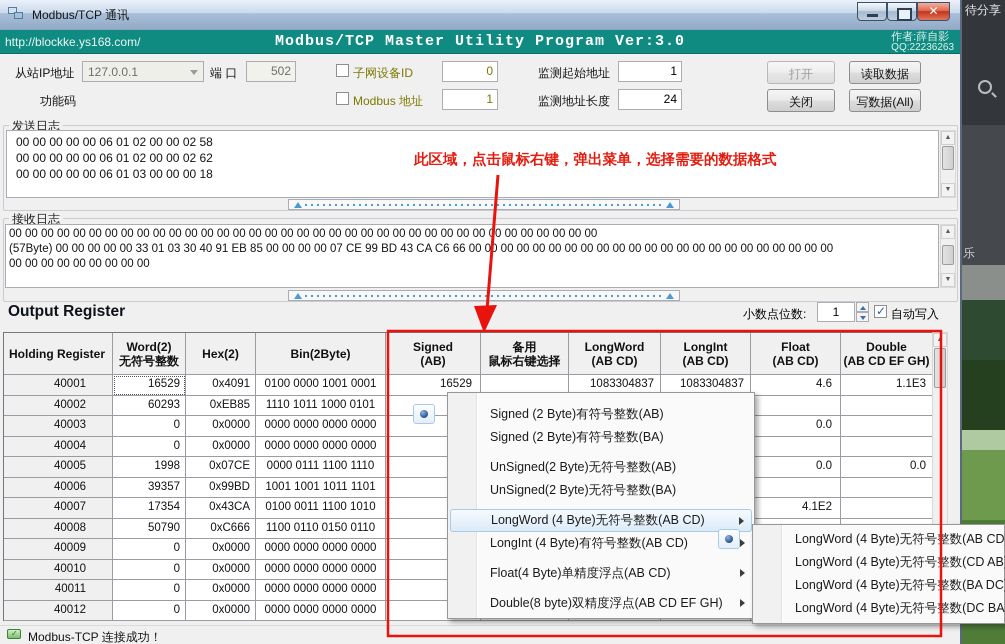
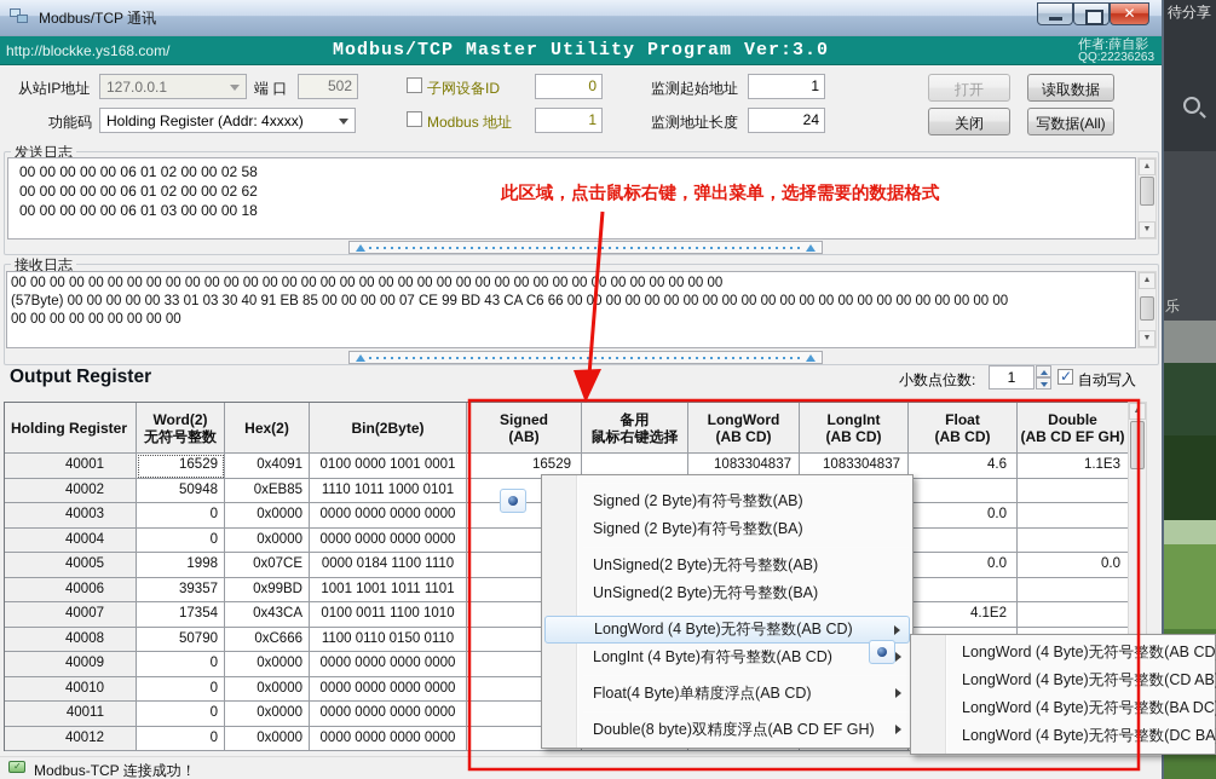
  待分享
  乐
  Modbus/TCP 通讯
  ✕
  http://blockke.ys168.com/
  Modbus/TCP Master Utility Program Ver:3.0
  作者:薛自影
  QQ:22236263
  从站IP地址
  127.0.0.1
  端 口
  502
  子网设备ID
  0
  监测起始地址
  1
  打开
  读取数据
  功能码
+ Holding Register (Addr: 4xxxx)
  Modbus 地址
  1
  监测地址长度
  24
  关闭
  写数据(All)
  发送日志
  00 00 00 00 00 06 01 02 00 00 02 58
  00 00 00 00 00 06 01 02 00 00 02 62
  00 00 00 00 00 06 01 03 00 00 00 18
  接收日志
  00 00 00 00 00 00 00 00 00 00 00 00 00 00 00 00 00 00 00 00 00 00 00 00 00 00 00 00 00 000 00 00 00 00 00 00
  (57Byte) 00 00 00 00 00 33 01 03 30 40 91 EB 85 00 00 00 00 07 CE 99 BD 43 CA C6 66 00 00 00 00 00 00 00 00 00 00 00 00 00 00 00 00 00 00 00 00 00 00 00
  00 00 00 00 00 00 00 00 00
  Output Register
  小数点位数:
  1
  自动写入
  Holding Register
  Word(2)
  无符号整数
  Hex(2)
  Bin(2Byte)
  Signed
  (AB)
  备用
  鼠标右键选择
  LongWord
  (AB CD)
  LongInt
  (AB CD)
  Float
  (AB CD)
  Double
  (AB CD EF GH)
  40001
  16529
  0x4091
  0100 0000 1001 0001
  16529
  1083304837
  1083304837
  4.6
  1.1E3
  40002
- 60293
+ 50948
  0xEB85
  1110 1011 1000 0101
  40003
  0
  0x0000
  0000 0000 0000 0000
  0.0
  40004
  0
  0x0000
  0000 0000 0000 0000
  40005
  1998
  0x07CE
- 0000 0111 1100 1110
+ 0000 0184 1100 1110
  0.0
  0.0
  40006
  39357
  0x99BD
  1001 1001 1011 1101
  40007
  17354
  0x43CA
  0100 0011 1100 1010
  4.1E2
  40008
  50790
  0xC666
  1100 0110 0150 0110
  40009
  0
  0x0000
  0000 0000 0000 0000
  40010
  0
  0x0000
  0000 0000 0000 0000
  40011
  0
  0x0000
  0000 0000 0000 0000
  40012
  0
  0x0000
  0000 0000 0000 0000
  Modbus-TCP 连接成功！
  此区域，点击鼠标右键，弹出菜单，选择需要的数据格式
  Signed (2 Byte)有符号整数(AB)
  Signed (2 Byte)有符号整数(BA)
  UnSigned(2 Byte)无符号整数(AB)
  UnSigned(2 Byte)无符号整数(BA)
  LongWord (4 Byte)无符号整数(AB CD)
  LongInt (4 Byte)有符号整数(AB CD)
  Float(4 Byte)单精度浮点(AB CD)
  Double(8 byte)双精度浮点(AB CD EF GH)
  LongWord (4 Byte)无符号整数(AB CD
  LongWord (4 Byte)无符号整数(CD AB
  LongWord (4 Byte)无符号整数(BA DC
  LongWord (4 Byte)无符号整数(DC BA
